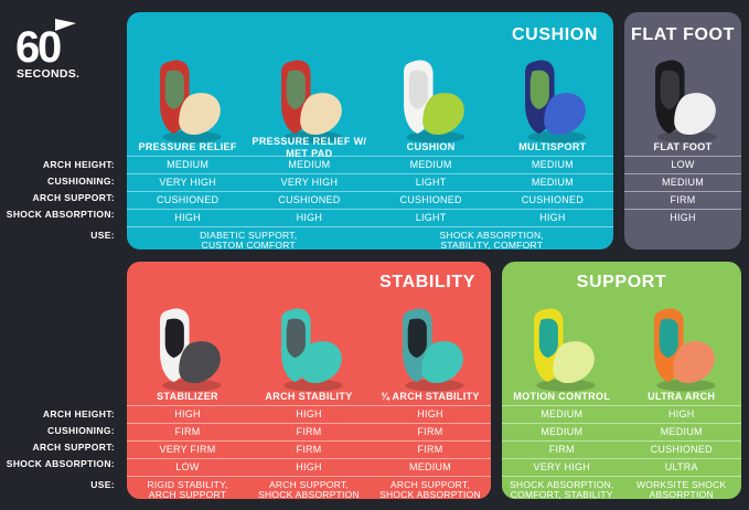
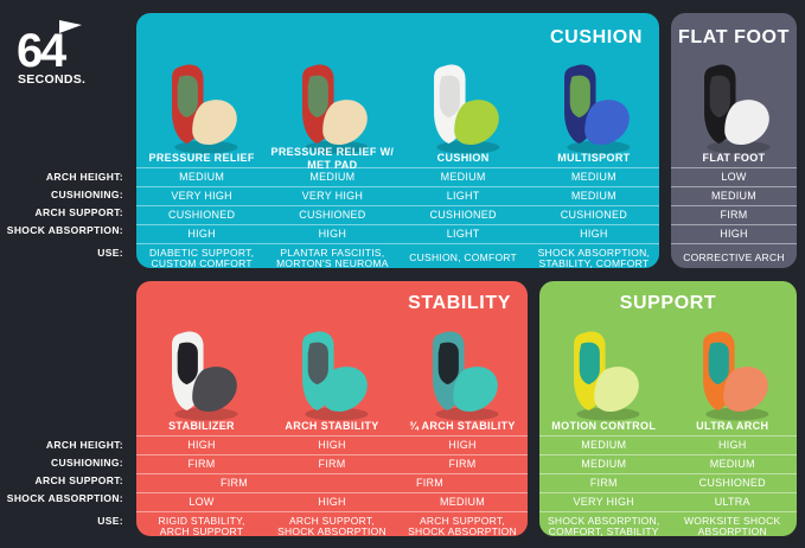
  6
- 0
+ 4
  SECONDS.
  ARCH HEIGHT:
  CUSHIONING:
  ARCH SUPPORT:
  SHOCK ABSORPTION:
  USE:
  CUSHION
  PRESSURE RELIEF
  PRESSURE RELIEF W/ MET PAD
  CUSHION
  MULTISPORT
  MEDIUM
  MEDIUM
  MEDIUM
  MEDIUM
  VERY HIGH
  VERY HIGH
  LIGHT
  MEDIUM
  CUSHIONED
  CUSHIONED
  CUSHIONED
  CUSHIONED
  HIGH
  HIGH
  LIGHT
  HIGH
  DIABETIC SUPPORT,
  CUSTOM COMFORT
+ PLANTAR FASCIITIS,
+ MORTON'S NEUROMA
+ CUSHION, COMFORT
  SHOCK ABSORPTION,
  STABILITY, COMFORT
  FLAT FOOT
  FLAT FOOT
  LOW
  MEDIUM
  FIRM
  HIGH
+ CORRECTIVE ARCH
  ARCH HEIGHT:
  CUSHIONING:
  ARCH SUPPORT:
  SHOCK ABSORPTION:
  USE:
  STABILITY
  STABILIZER
  ARCH STABILITY
  ¾ ARCH STABILITY
  HIGH
  HIGH
  HIGH
  FIRM
  FIRM
  FIRM
- VERY FIRM
  FIRM
  FIRM
  LOW
  HIGH
  MEDIUM
  RIGID STABILITY,
  ARCH SUPPORT
  ARCH SUPPORT,
  SHOCK ABSORPTION
  ARCH SUPPORT,
  SHOCK ABSORPTION
  SUPPORT
  MOTION CONTROL
  ULTRA ARCH
  MEDIUM
  HIGH
  MEDIUM
  MEDIUM
  FIRM
  CUSHIONED
  VERY HIGH
  ULTRA
  SHOCK ABSORPTION,
  COMFORT, STABILITY
  WORKSITE SHOCK
  ABSORPTION
